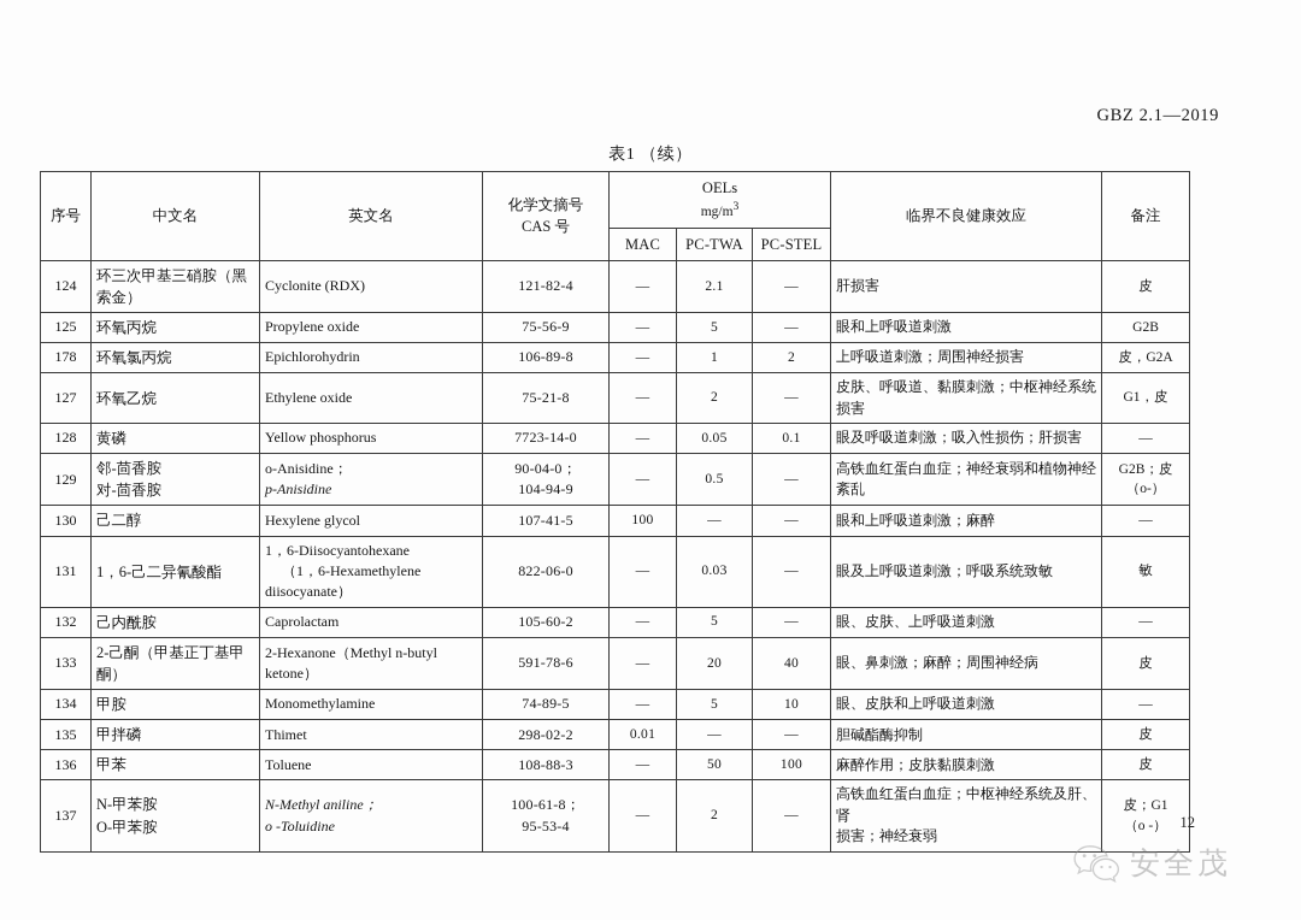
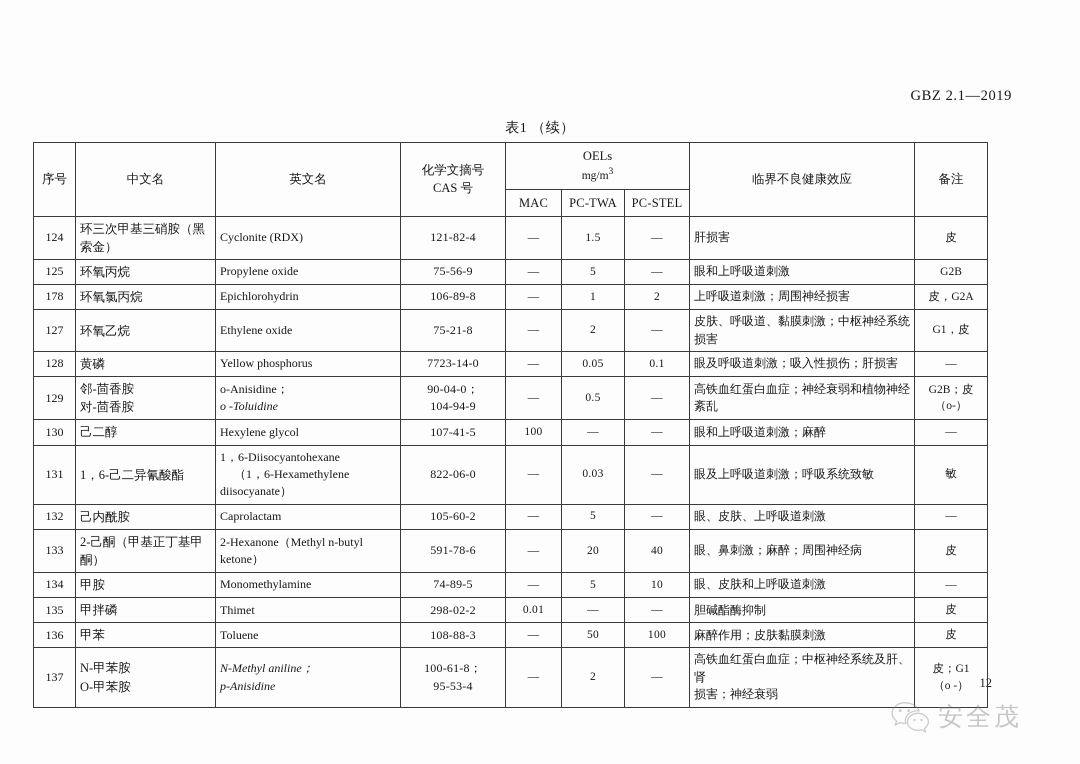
  GBZ 2.1—2019
  表1 （续）
  序号	中文名	英文名	化学文摘号 CAS 号	OELs mg/m3	临界不良健康效应	备注
  MAC	PC-TWA	PC-STEL
- 124	环三次甲基三硝胺（黑索金）	Cyclonite (RDX)	121-82-4	—	2.1	—	肝损害	皮
+ 124	环三次甲基三硝胺（黑索金）	Cyclonite (RDX)	121-82-4	—	1.5	—	肝损害	皮
  125	环氧丙烷	Propylene oxide	75-56-9	—	5	—	眼和上呼吸道刺激	G2B
  178	环氧氯丙烷	Epichlorohydrin	106-89-8	—	1	2	上呼吸道刺激；周围神经损害	皮，G2A
  127	环氧乙烷	Ethylene oxide	75-21-8	—	2	—	皮肤、呼吸道、黏膜刺激；中枢神经系统损害	G1，皮
  128	黄磷	Yellow phosphorus	7723-14-0	—	0.05	0.1	眼及呼吸道刺激；吸入性损伤；肝损害	—
- 129	邻-茴香胺 对-茴香胺	o-Anisidine； p-Anisidine	90-04-0； 104-94-9	—	0.5	—	高铁血红蛋白血症；神经衰弱和植物神经紊乱	G2B；皮 （o-）
+ 129	邻-茴香胺 对-茴香胺	o-Anisidine； o -Toluidine	90-04-0； 104-94-9	—	0.5	—	高铁血红蛋白血症；神经衰弱和植物神经紊乱	G2B；皮 （o-）
  130	己二醇	Hexylene glycol	107-41-5	100	—	—	眼和上呼吸道刺激；麻醉	—
  131	1，6-己二异氰酸酯	1，6-Diisocyantohexane （1，6-Hexamethylene diisocyanate）	822-06-0	—	0.03	—	眼及上呼吸道刺激；呼吸系统致敏	敏
  132	己内酰胺	Caprolactam	105-60-2	—	5	—	眼、皮肤、上呼吸道刺激	—
  133	2-己酮（甲基正丁基甲酮）	2-Hexanone（Methyl n-butyl ketone）	591-78-6	—	20	40	眼、鼻刺激；麻醉；周围神经病	皮
  134	甲胺	Monomethylamine	74-89-5	—	5	10	眼、皮肤和上呼吸道刺激	—
  135	甲拌磷	Thimet	298-02-2	0.01	—	—	胆碱酯酶抑制	皮
  136	甲苯	Toluene	108-88-3	—	50	100	麻醉作用；皮肤黏膜刺激	皮
- 137	N-甲苯胺 O-甲苯胺	N-Methyl aniline； o -Toluidine	100-61-8； 95-53-4	—	2	—	高铁血红蛋白血症；中枢神经系统及肝、肾 损害；神经衰弱	皮；G1 （o -）
+ 137	N-甲苯胺 O-甲苯胺	N-Methyl aniline； p-Anisidine	100-61-8； 95-53-4	—	2	—	高铁血红蛋白血症；中枢神经系统及肝、肾 损害；神经衰弱	皮；G1 （o -）
  12
  安全茂
